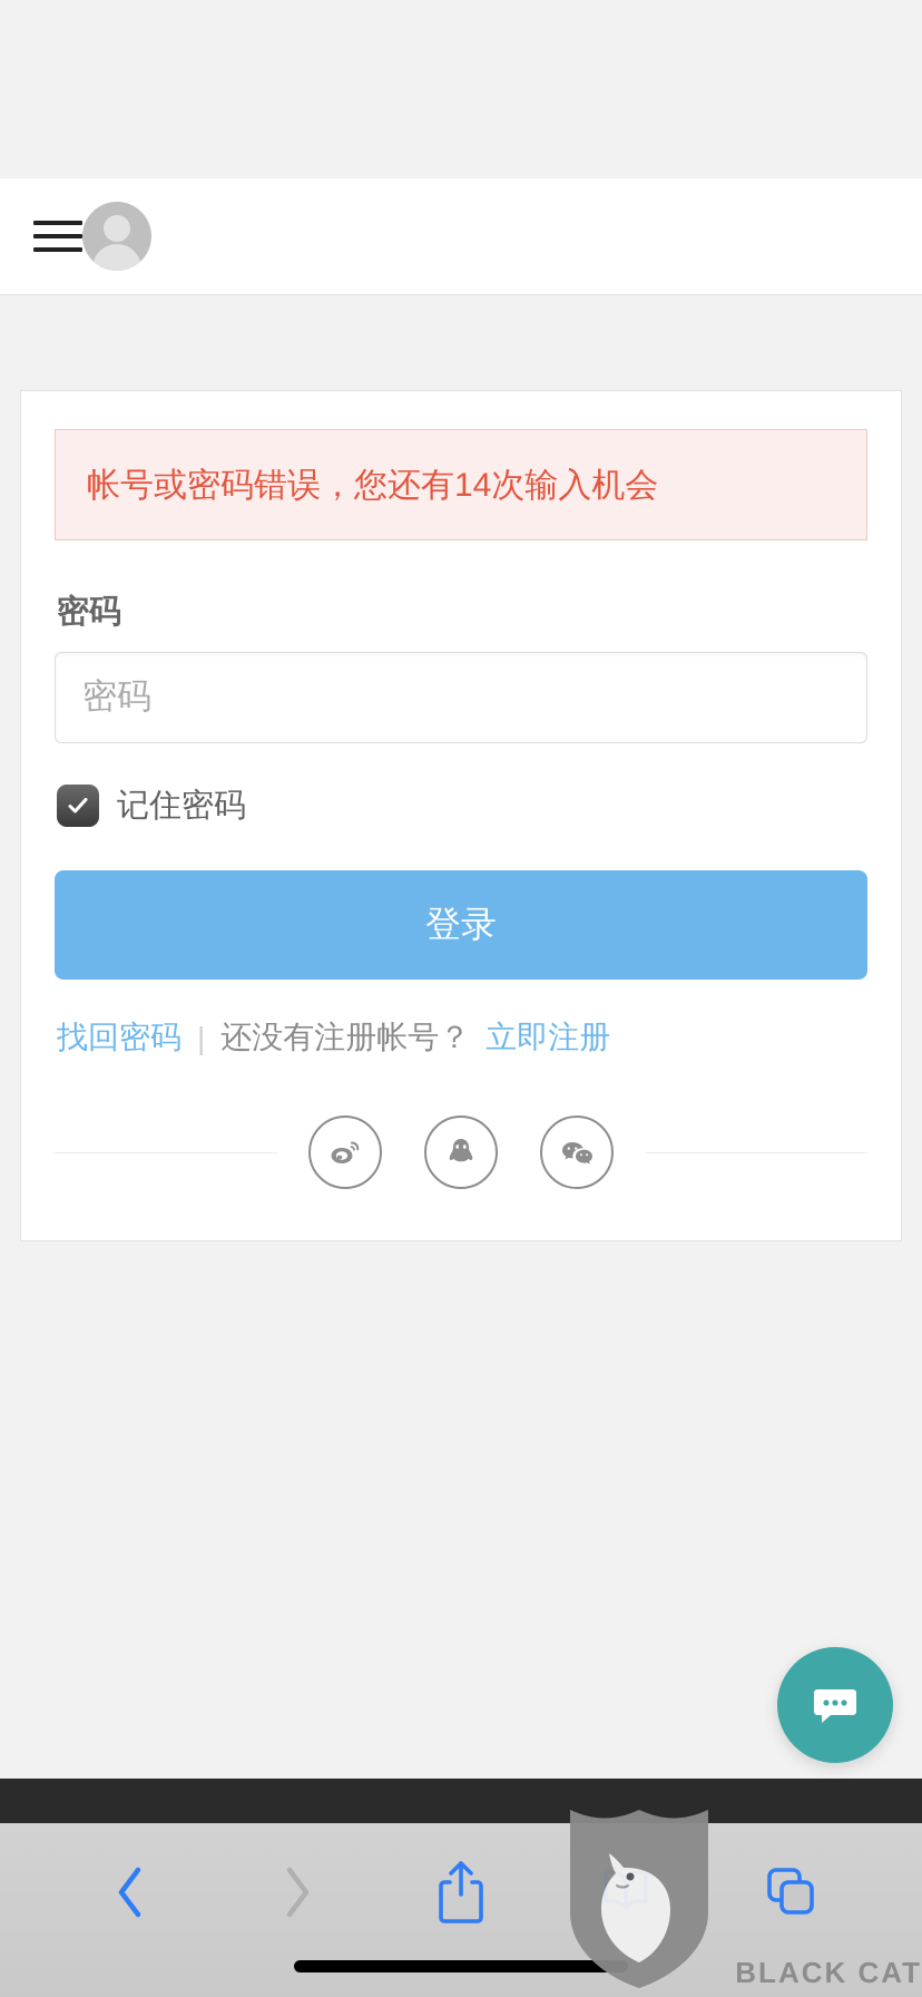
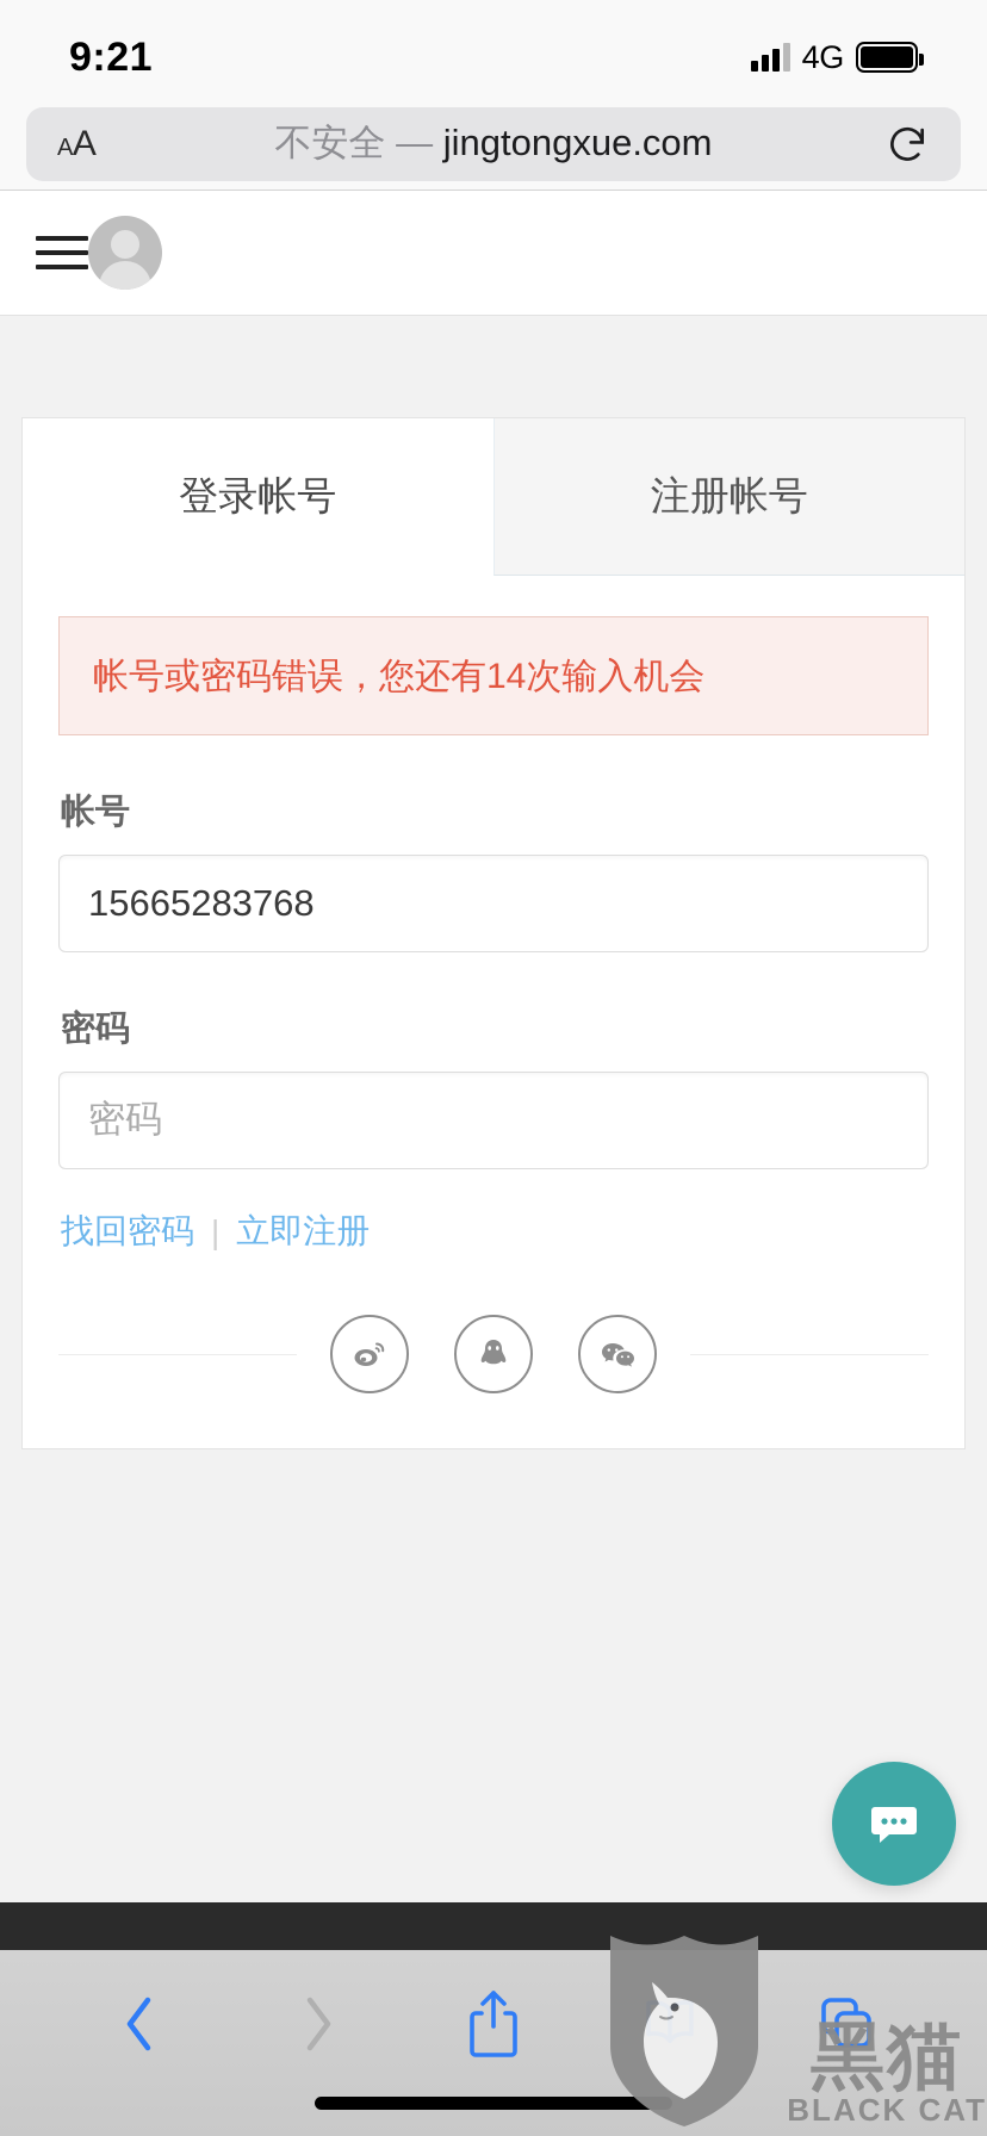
+ 9:21
+ 4G
+ AA
+ 不安全 — jingtongxue.com
+ 登录帐号
+ 注册帐号
  帐号或密码错误，您还有14次输入机会
+ 帐号
+ 15665283768
  密码
  密码
- 记住密码
- 登录
  找回密码
  |
- 还没有注册帐号？
  立即注册
+ 黑猫
  BLACK CAT
